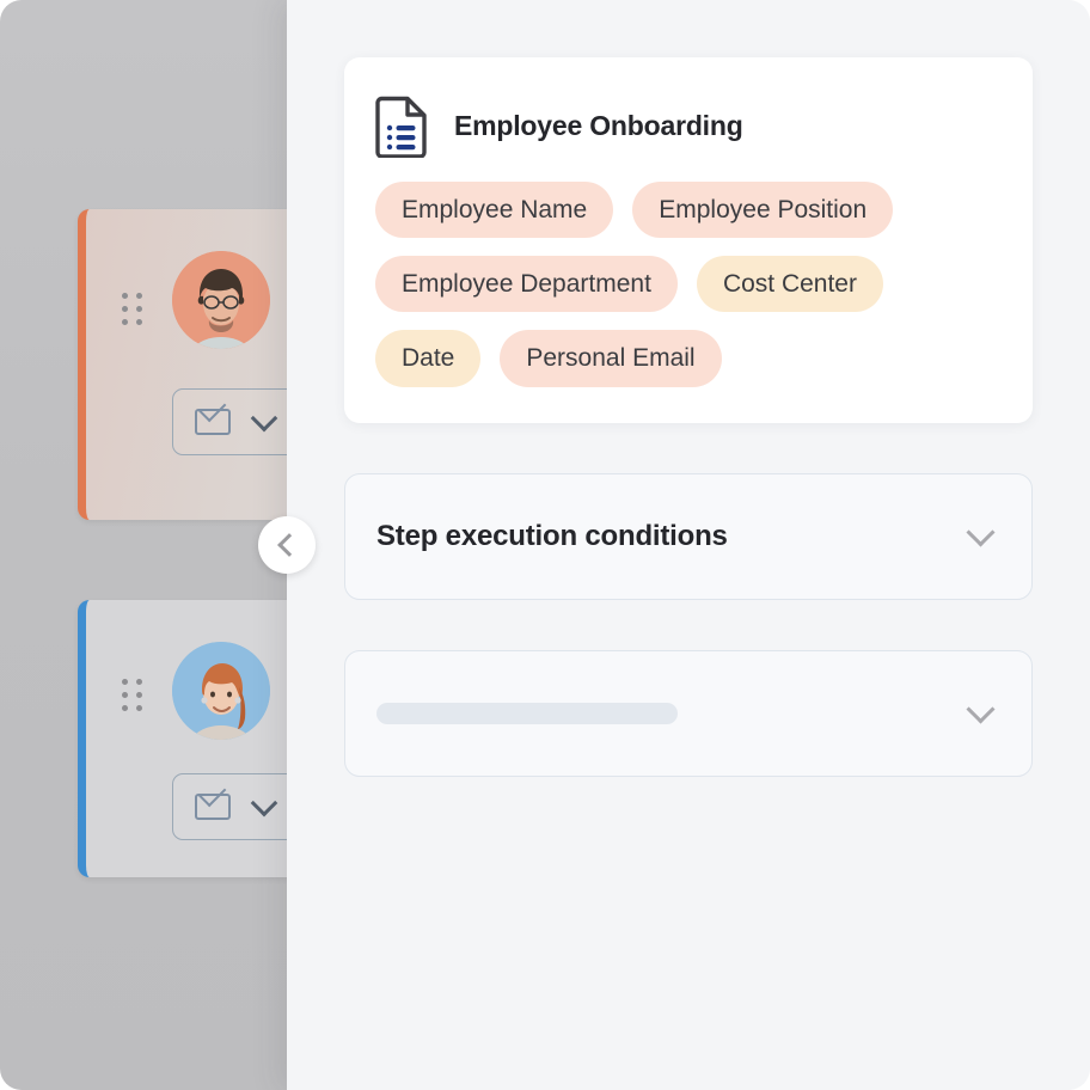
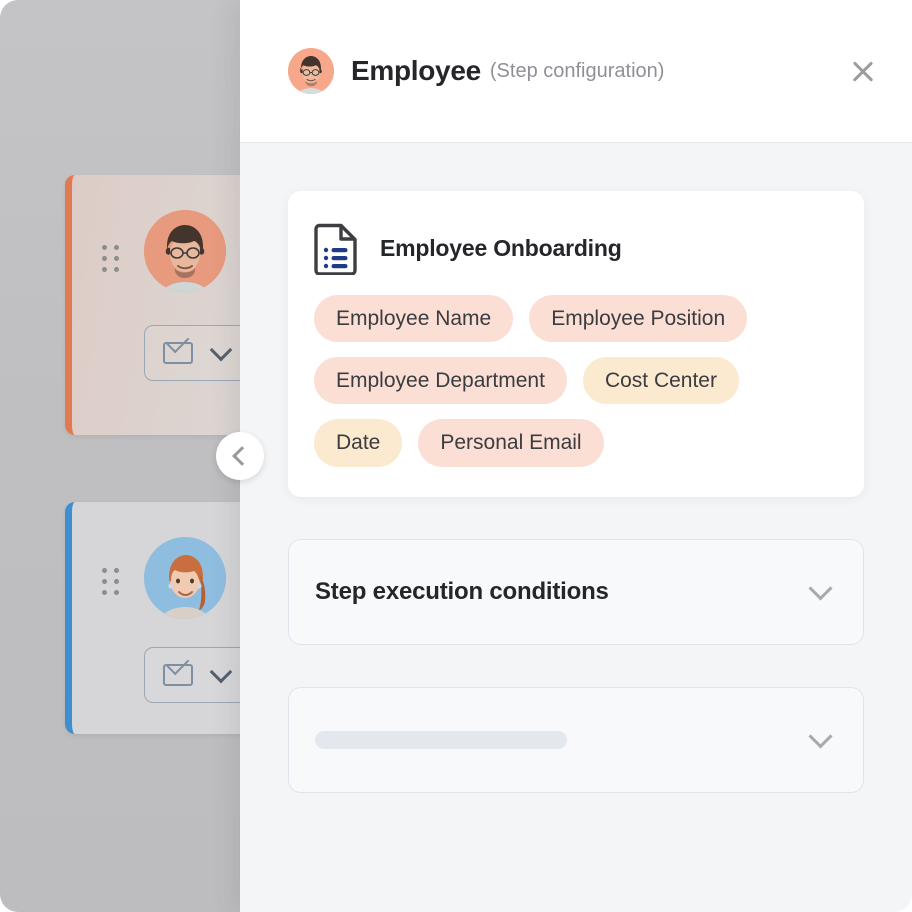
+ Employee
+ (Step configuration)
  Employee Onboarding
  Employee Name
  Employee Position
  Employee Department
  Cost Center
  Date
  Personal Email
  Step execution conditions
